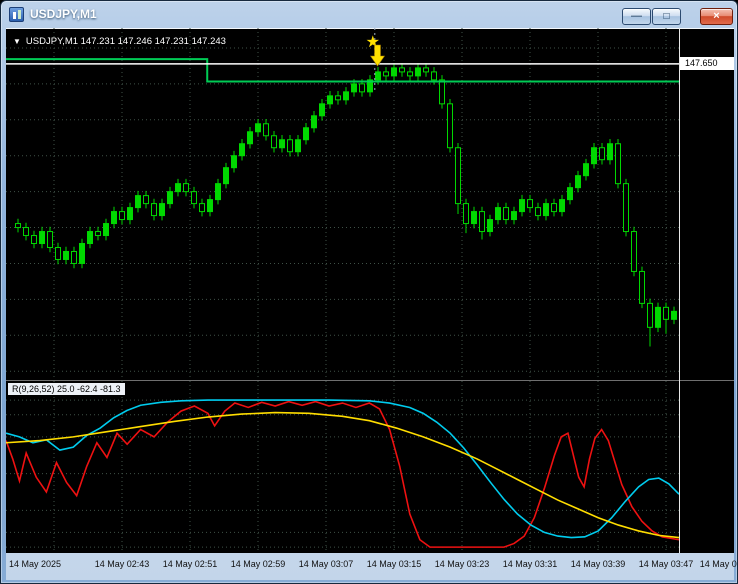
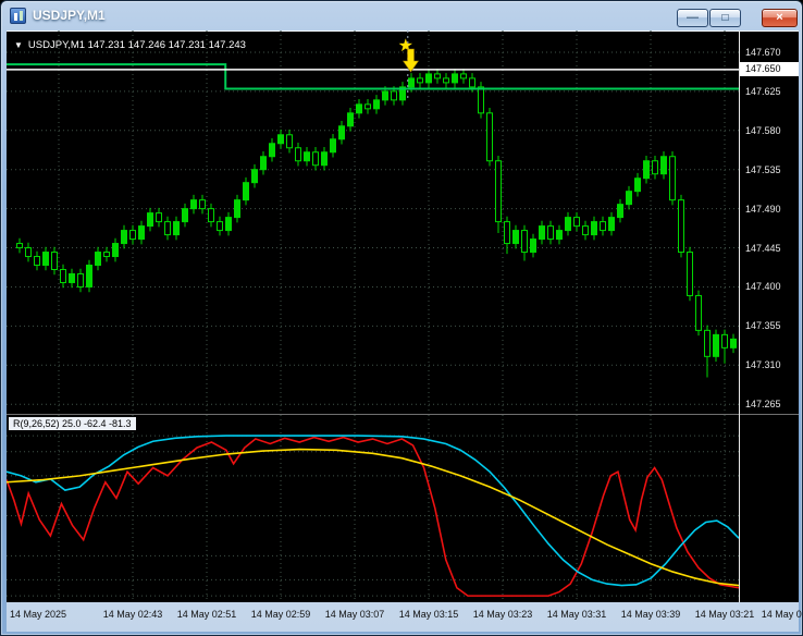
  USDJPY,M1
  —
  □
  ×
  ★
+ 147.670
+ 147.625
+ 147.580
+ 147.535
+ 147.490
+ 147.445
+ 147.400
+ 147.355
+ 147.310
+ 147.265
  147.650
  ▼ USDJPY,M1 147.231 147.246 147.231 147.243
  R(9,26,52) 25.0 -62.4 -81.3
  14 May 2025
  14 May 02:43
  14 May 02:51
  14 May 02:59
  14 May 03:07
  14 May 03:15
  14 May 03:23
  14 May 03:31
  14 May 03:39
- 14 May 03:47
+ 14 May 03:21
